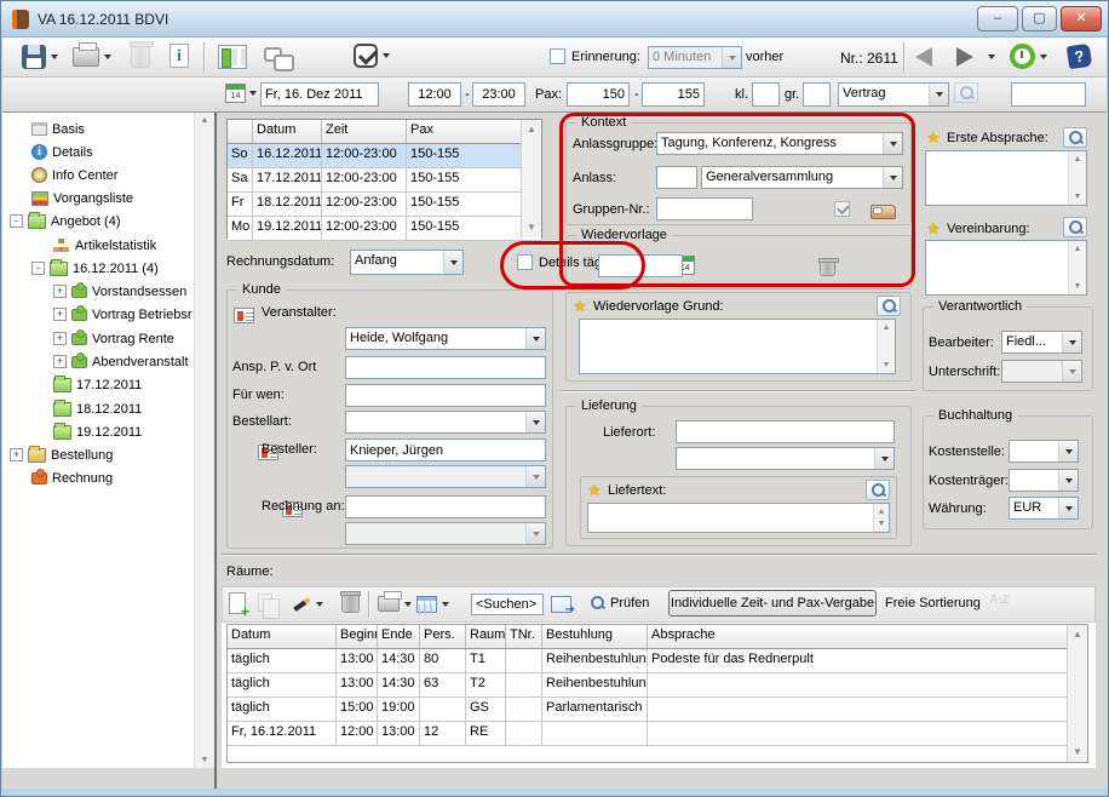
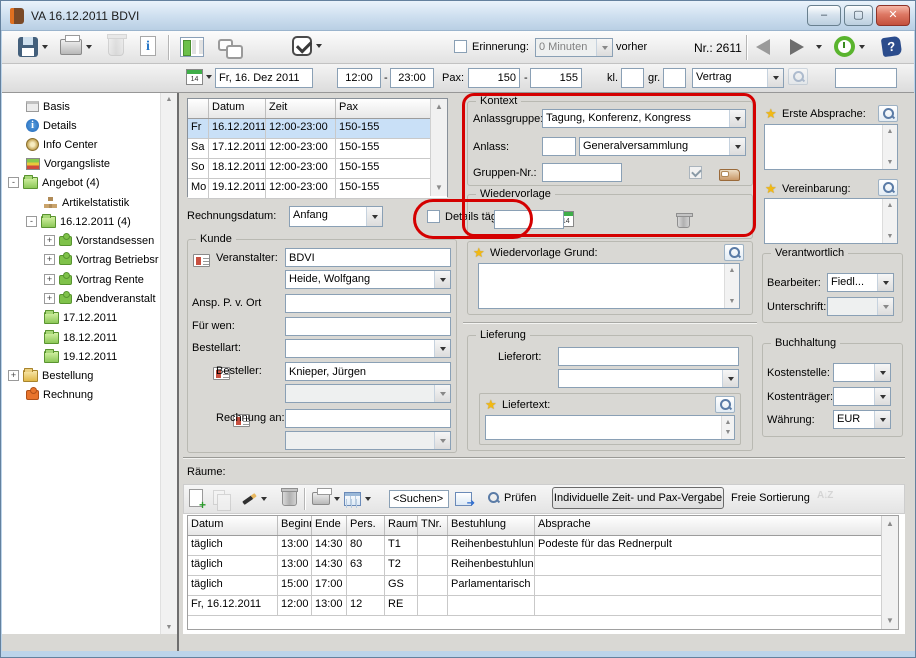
  VA 16.12.2011 BDVI
  –
  ▢
  ✕
  Erinnerung:
  0 Minuten
  vorher
  Nr.: 2611
  Fr, 16. Dez 2011
  12:00
  -
  23:00
  Pax:
  150
  -
  155
  kl.
  gr.
  Vertrag
  Basis
  Details
  Info Center
  Vorgangsliste
  -
  Angebot (4)
  Artikelstatistik
  -
  16.12.2011 (4)
  +
  Vorstandsessen
  +
  Vortrag Betriebsr
  +
  Vortrag Rente
  +
  Abendveranstalt
  17.12.2011
  18.12.2011
  19.12.2011
  +
  Bestellung
  Rechnung
  Datum
  Zeit
  Pax
- So
+ Fr
  16.12.2011
  12:00-23:00
  150-155
  Sa
  17.12.2011
  12:00-23:00
  150-155
- Fr
+ So
  18.12.2011
  12:00-23:00
  150-155
  Mo
  19.12.2011
  12:00-23:00
  150-155
  ▲
  ▼
  Rechnungsdatum:
  Anfang
  Kunde
  Veranstalter:
+ BDVI
  Heide, Wolfgang
  Ansp. P. v. Ort
  Für wen:
  Bestellart:
  Besteller:
  Knieper, Jürgen
  Rechnung an:
  Kontext
  Anlassgruppe
  Tagung, Konferenz, Kongress
  Anlass:
  Generalversammlung
  Gruppen-Nr.:
  Wiedervorlage
  ★
  Wiedervorlage Grund:
  Lieferung
  Lieferort:
  ★
  Liefertext:
  ★
  Erste Absprache:
  ★
  Vereinbarung:
  Verantwortlich
  Bearbeiter:
  Fiedl...
  Unterschrift:
  Buchhaltung
  Kostenstelle:
  Kostenträger:
  Währung:
  EUR
  Räume:
  <Suchen>
  Prüfen
  Individuelle Zeit- und Pax-Vergabe
  Freie Sortierung
  A↓Z
  Datum
  Begin
  Ende
  Pers.
  Raum
  TNr.
  Bestuhlung
  Absprache
  täglich
  13:00
  14:30
  80
  T1
  Reihenbestuhlun
  Podeste für das Rednerpult
  täglich
  13:00
  14:30
  63
  T2
  Reihenbestuhlun
  täglich
  15:00
- 19:00
+ 17:00
  GS
  Parlamentarisch
  Fr, 16.12.2011
  12:00
  13:00
  12
  RE
  ▲
  ▼
